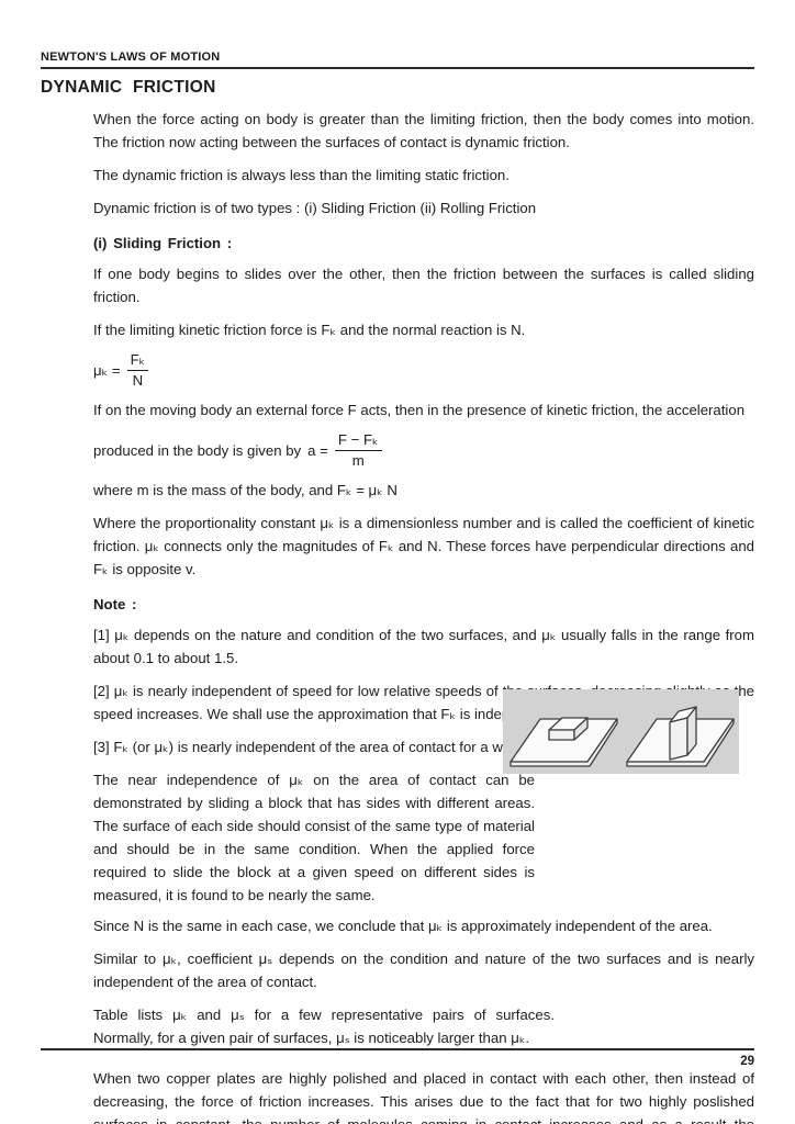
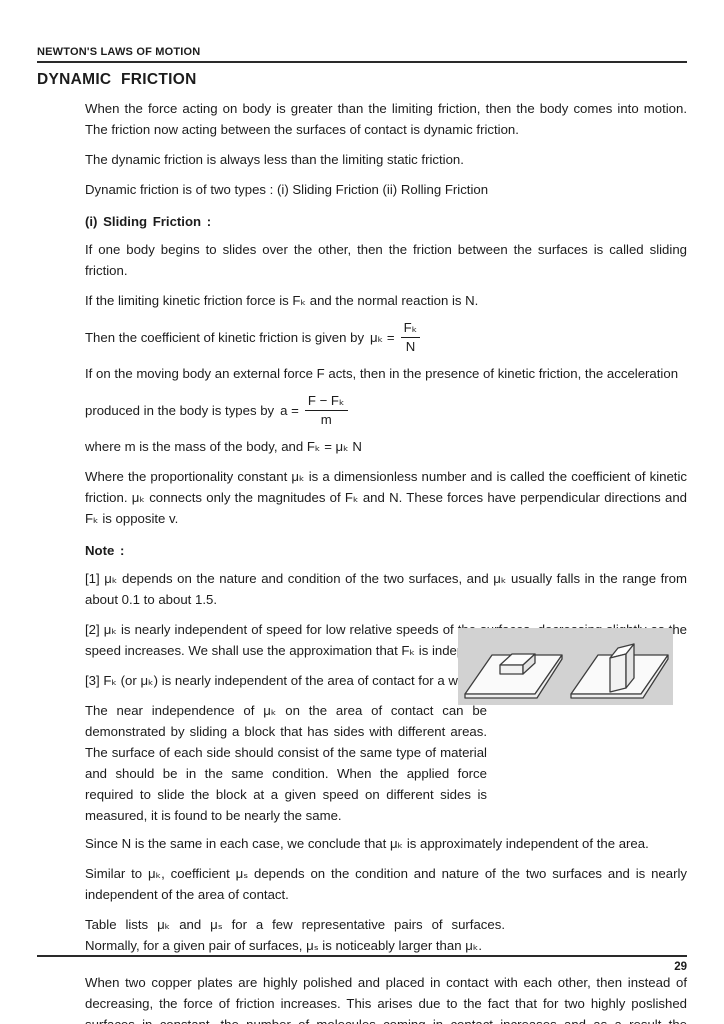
  NEWTON'S LAWS OF MOTION
  DYNAMIC FRICTION
  When the force acting on body is greater than the limiting friction, then the body comes into motion. The friction now acting between the surfaces of contact is dynamic friction.
  The dynamic friction is always less than the limiting static friction.
  Dynamic friction is of two types : (i) Sliding Friction (ii) Rolling Friction
  (i) Sliding Friction :
  If one body begins to slides over the other, then the friction between the surfaces is called sliding friction.
  If the limiting kinetic friction force is Fₖ and the normal reaction is N.
+ Then the coefficient of kinetic friction is given by
  μₖ =
  Fₖ
  N
  If on the moving body an external force F acts, then in the presence of kinetic friction, the acceleration
- produced in the body is given by
+ produced in the body is types by
  a =
  F − Fₖ
  m
  where m is the mass of the body, and Fₖ = μₖ N
  Where the proportionality constant μₖ is a dimensionless number and is called the coefficient of kinetic friction. μₖ connects only the magnitudes of Fₖ and N. These forces have perpendicular directions and Fₖ is opposite v.
  Note :
  [1] μₖ depends on the nature and condition of the two surfaces, and μₖ usually falls in the range from about 0.1 to about 1.5.
  [3] Fₖ (or μₖ) is nearly independent of the area of contact for a w
  The near independence of μₖ on the area of contact can be demonstrated by sliding a block that has sides with different areas. The surface of each side should consist of the same type of material and should be in the same condition. When the applied force required to slide the block at a given speed on different sides is measured, it is found to be nearly the same.
  Since N is the same in each case, we conclude that μₖ is approximately independent of the area.
  Similar to μₖ, coefficient μₛ depends on the condition and nature of the two surfaces and is nearly independent of the area of contact.
  Table lists μₖ and μₛ for a few representative pairs of surfaces. Normally, for a given pair of surfaces, μₛ is noticeably larger than μₖ.
  29
